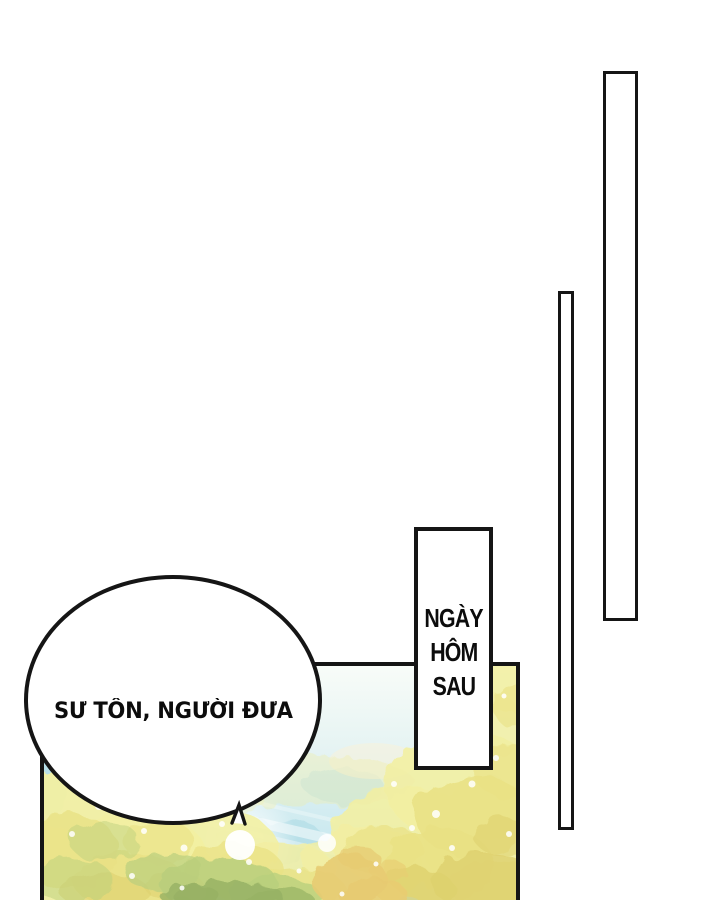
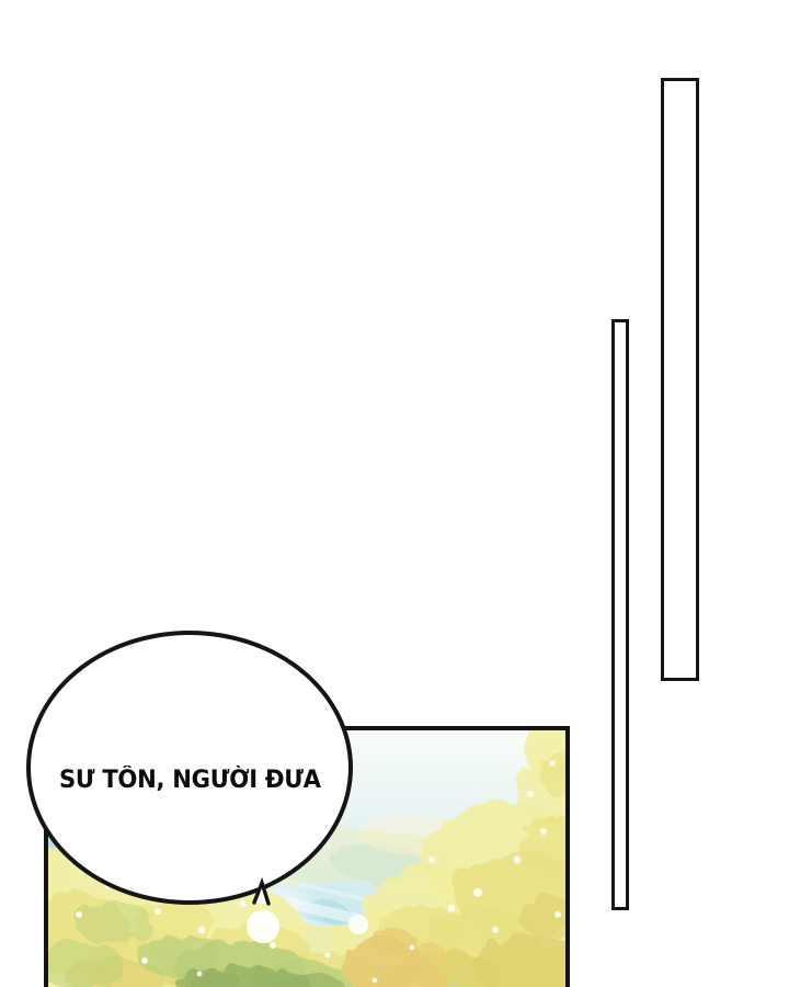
- NGÀY
- HÔM
- SAU
  SƯ TÔN, NGƯỜI ĐƯA
